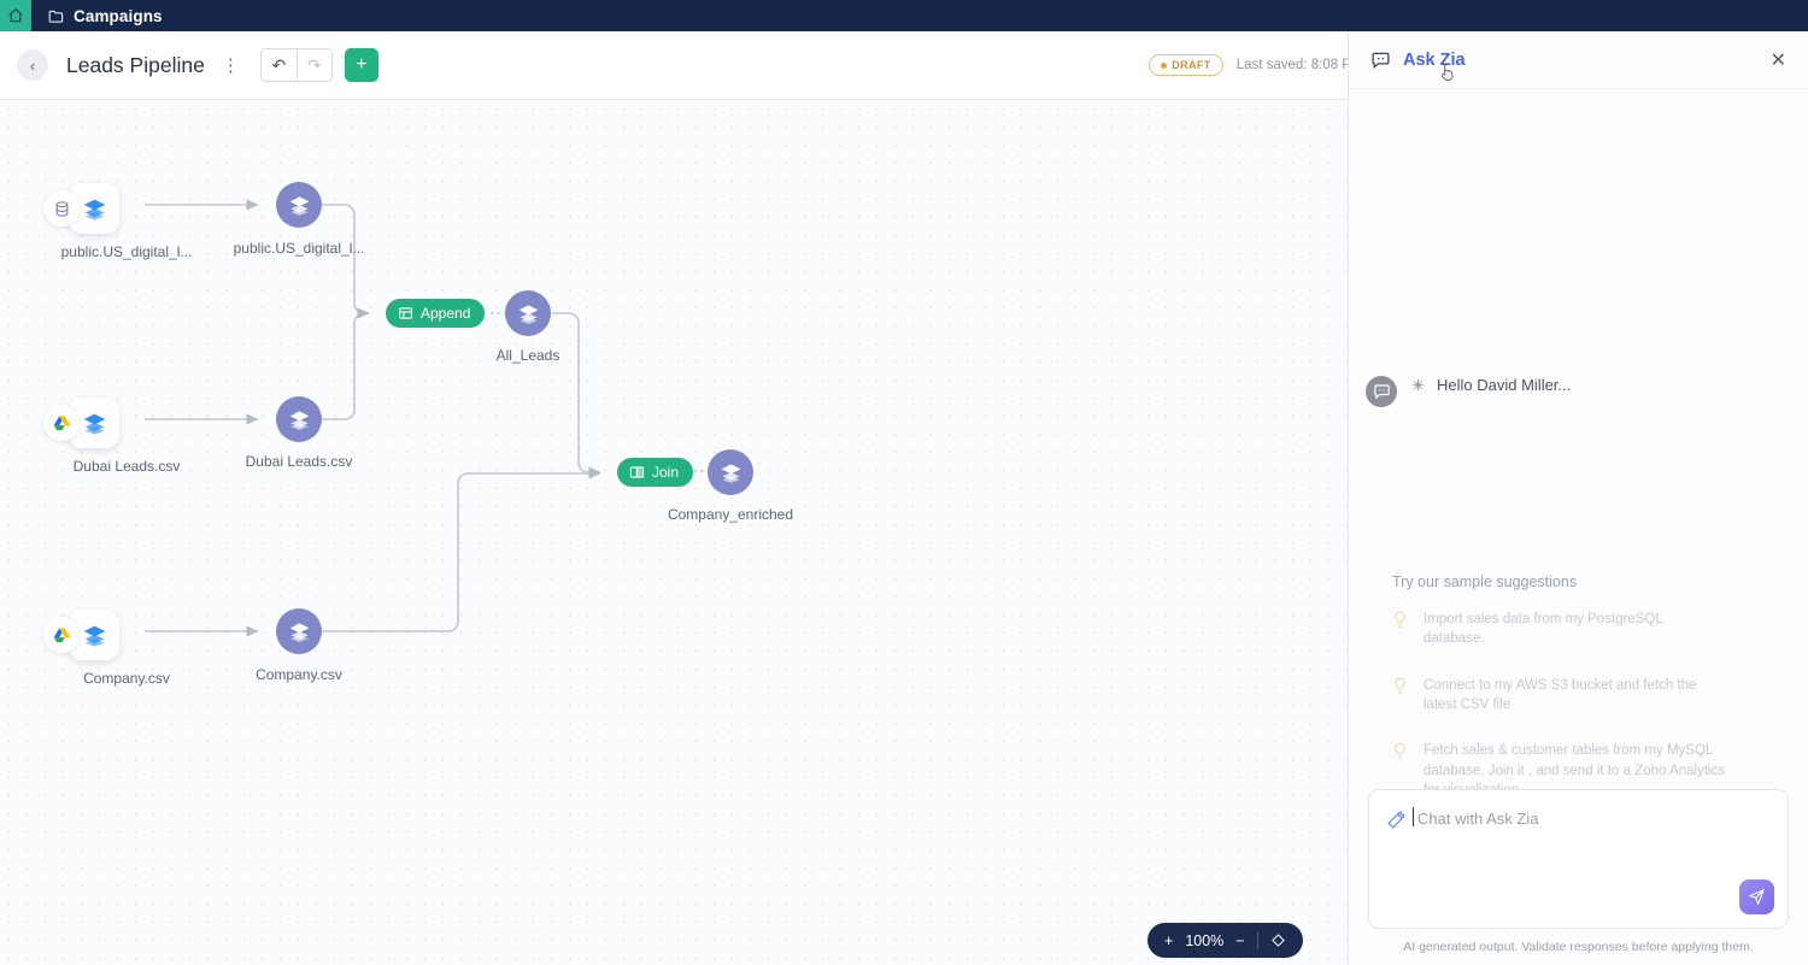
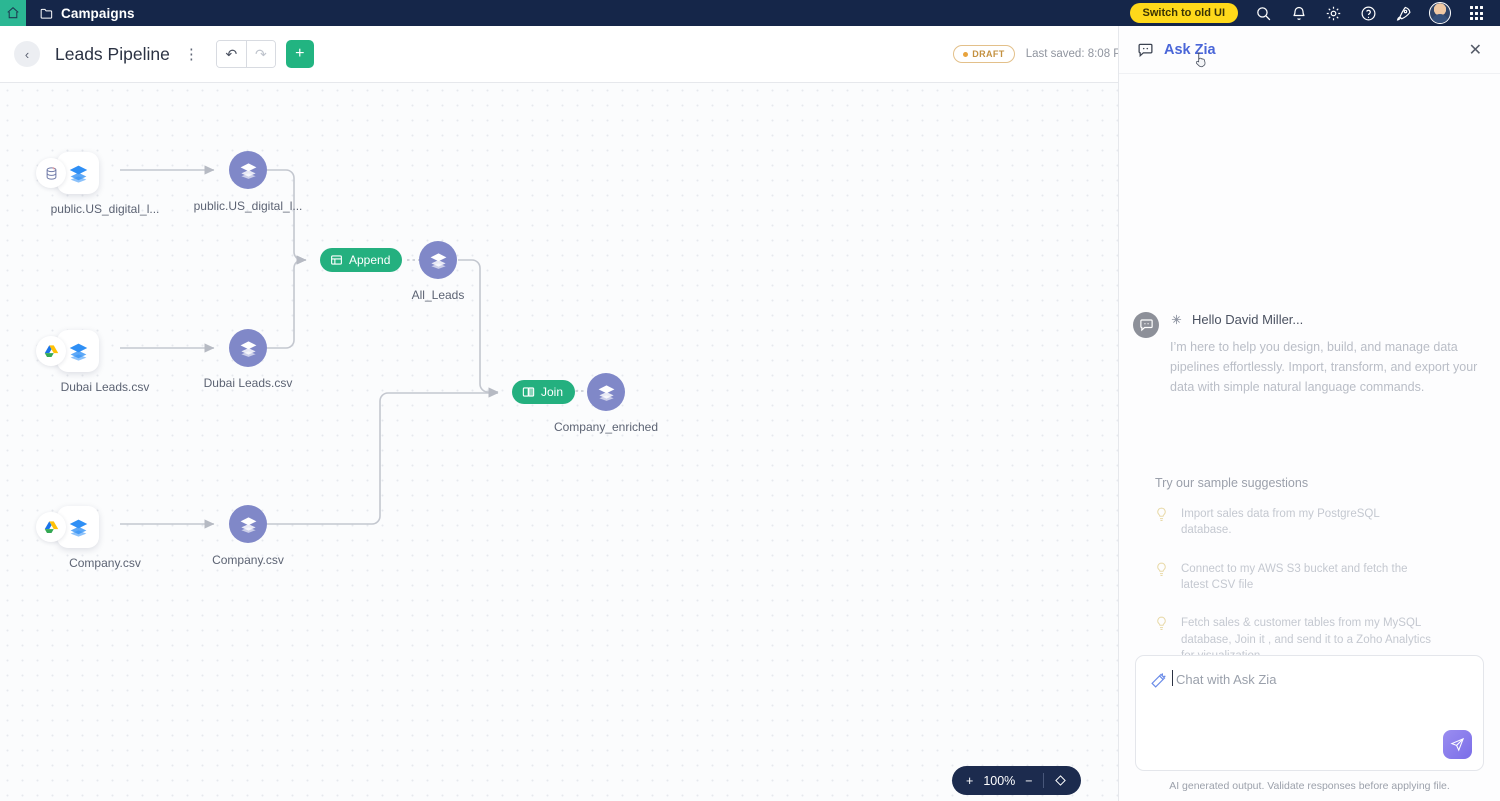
  Campaigns
+ Switch to old UI
  ‹
  Leads Pipeline
  ⋮
  ↶
  ↷
  +
  DRAFT
  Last saved: 8:08
  public.US_digital_l...
  Dubai Leads.csv
  Company.csv
  public.US_digital_l...
  Dubai Leads.csv
  Company.csv
  All_Leads
  Company_enriched
  Append
  Join
  +
  100%
  −
  Ask Zia
  ✕
  Hello David Miller...
+ I’m here to help you design, build, and manage data pipelines effortlessly. Import, transform, and export your data with simple natural language commands.
  Try our sample suggestions
  Import sales data from my PostgreSQL database.
  Connect to my AWS S3 bucket and fetch the latest CSV file
  Fetch sales & customer tables from my MySQL database, Join it , and send it to a Zoho Analytics
  Chat with Ask Zia
- AI generated output. Validate responses before applying them.
+ AI generated output. Validate responses before applying file.
